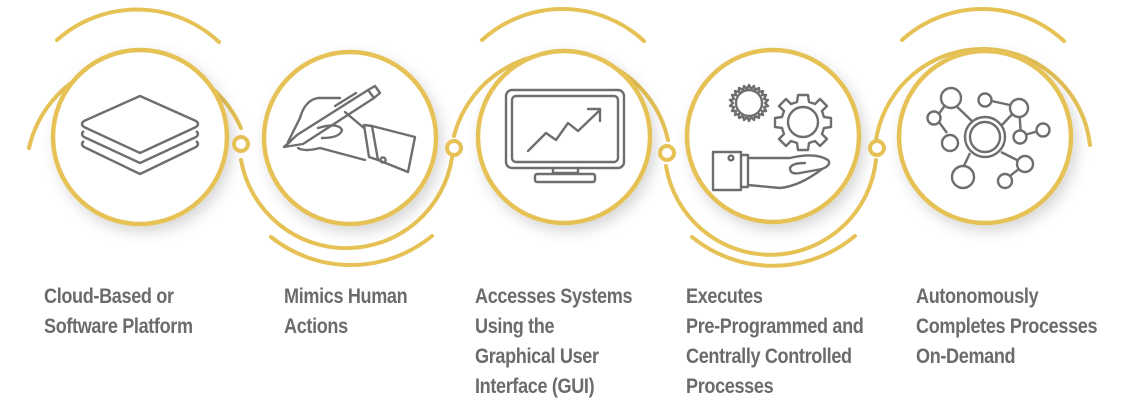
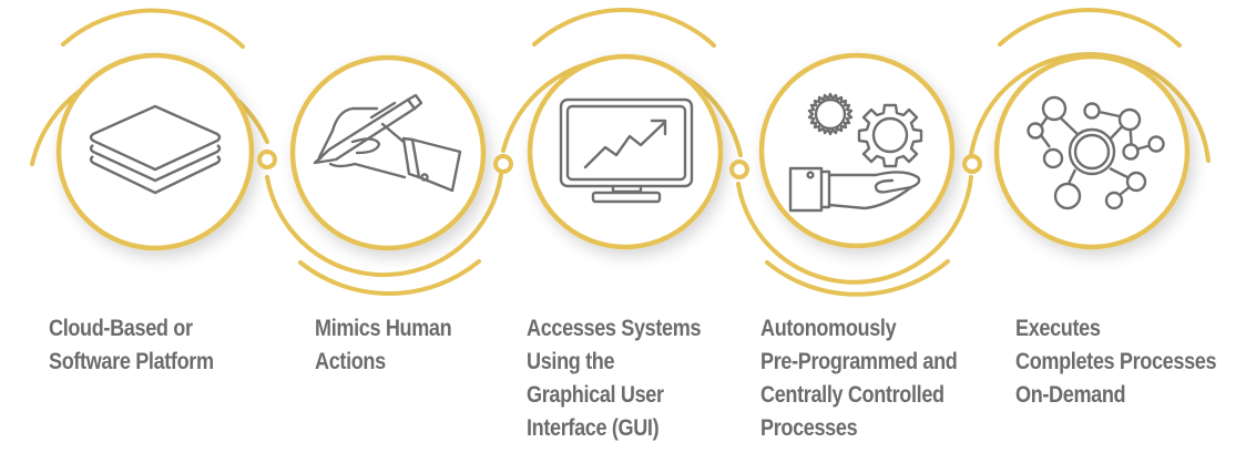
  Cloud-Based or
  Software Platform
  Mimics Human
  Actions
  Accesses Systems
  Using the
  Graphical User
  Interface (GUI)
- Executes
+ Autonomously
  Pre-Programmed and
  Centrally Controlled
  Processes
- Autonomously
+ Executes
  Completes Processes
  On-Demand
